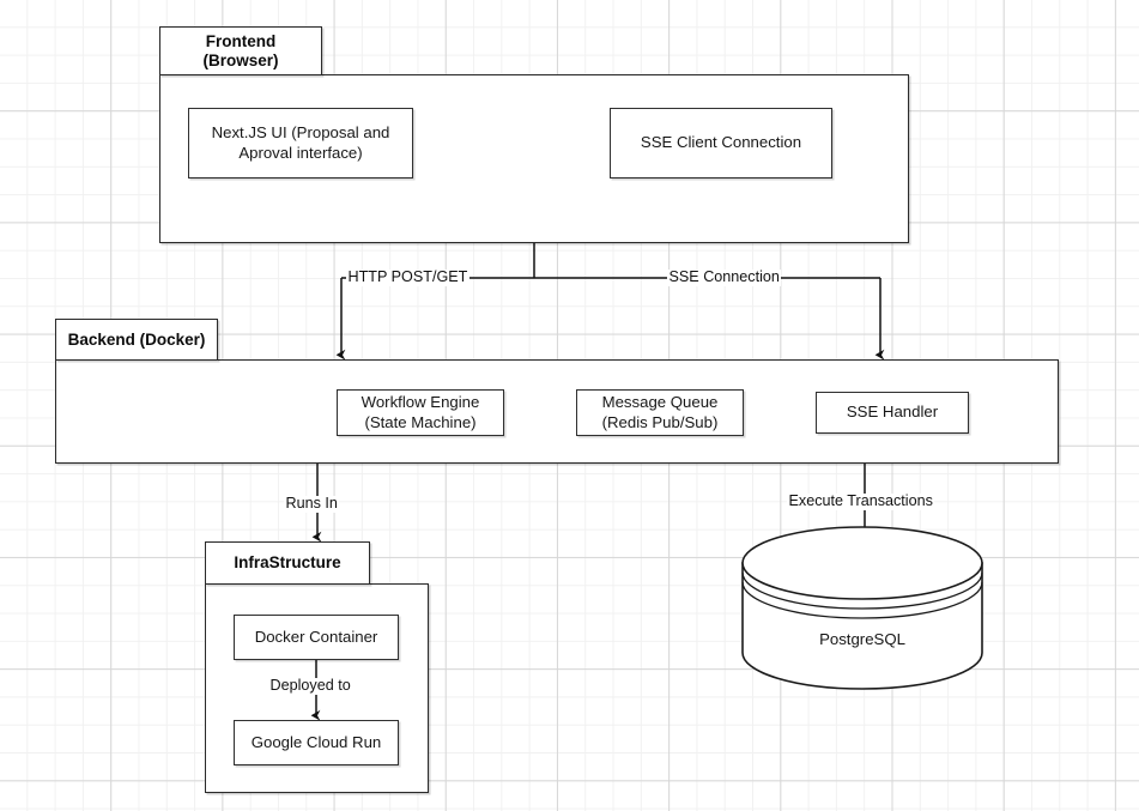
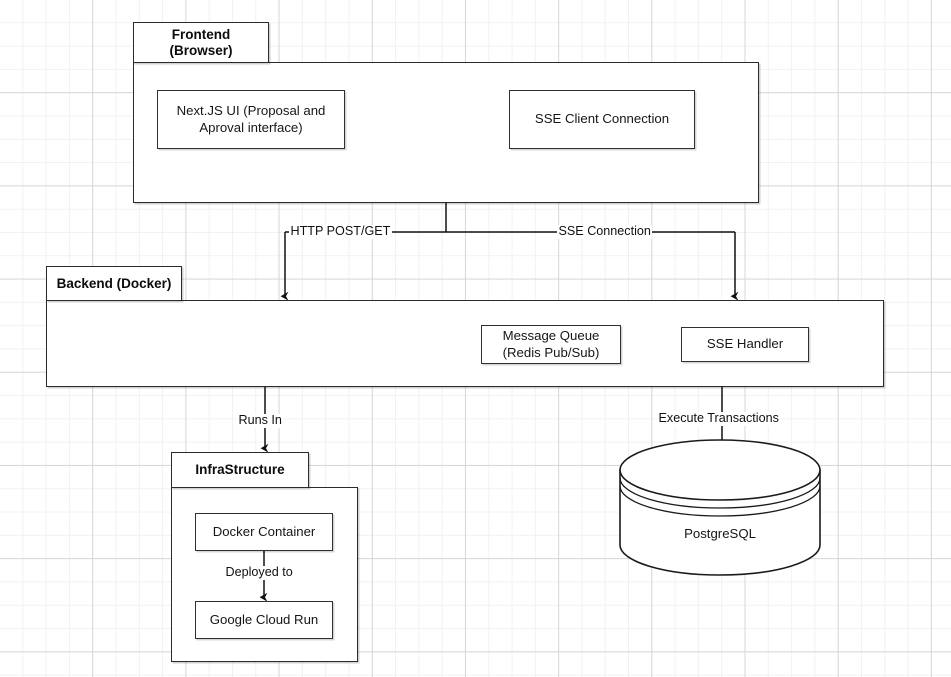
  Frontend
  (Browser)
  Next.JS UI (Proposal and
  Aproval interface)
  SSE Client Connection
  HTTP POST/GET
  SSE Connection
  Backend (Docker)
- Workflow Engine
- (State Machine)
  Message Queue
  (Redis Pub/Sub)
  SSE Handler
  Runs In
  Execute Transactions
  InfraStructure
  Docker Container
  Deployed to
  Google Cloud Run
  PostgreSQL
